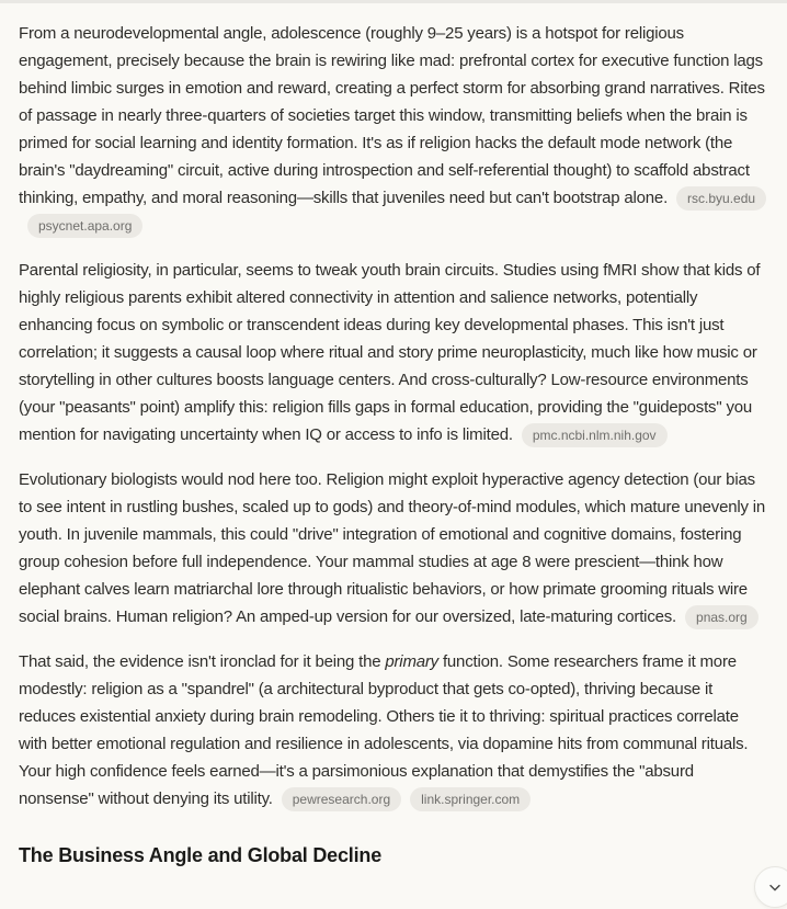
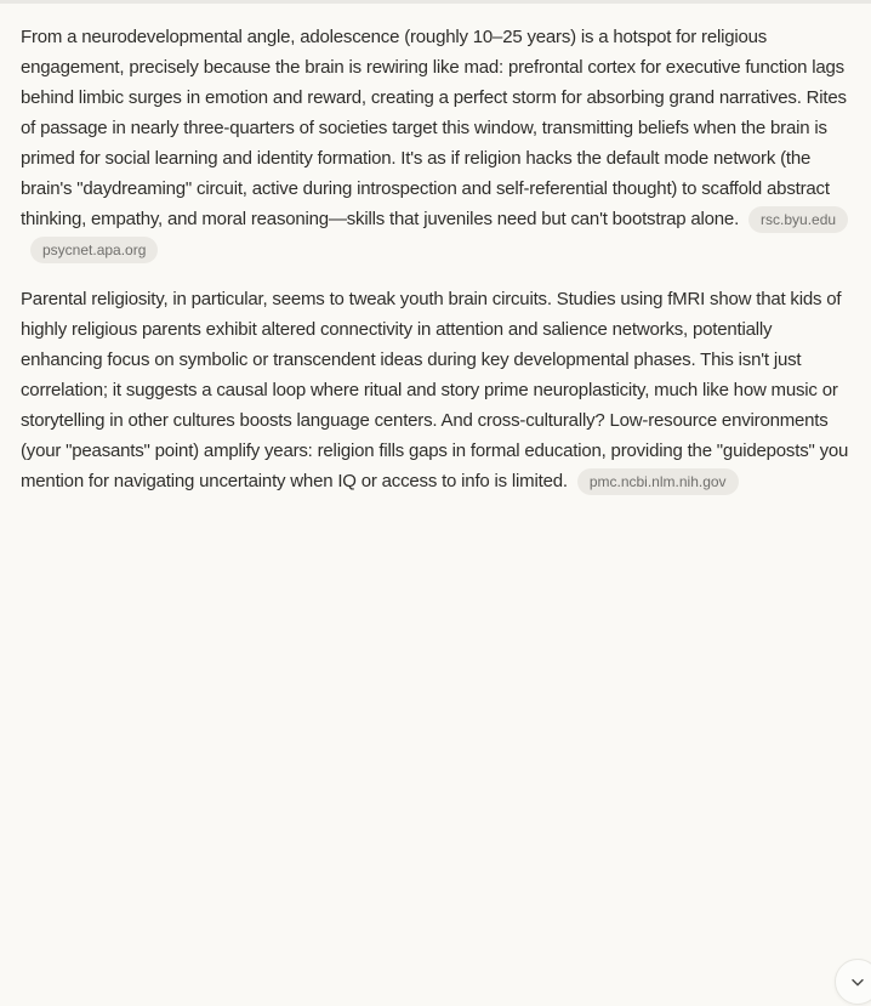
- From a neurodevelopmental angle, adolescence (roughly 9–25 years) is a hotspot for religious engagement, precisely because the brain is rewiring like mad: prefrontal cortex for executive function lags behind limbic surges in emotion and reward, creating a perfect storm for absorbing grand narratives. Rites of passage in nearly three-quarters of societies target this window, transmitting beliefs when the brain is primed for social learning and identity formation. It's as if religion hacks the default mode network (the brain's "daydreaming" circuit, active during introspection and self-referential thought) to scaffold abstract thinking, empathy, and moral reasoning—skills that juveniles need but can't bootstrap alone. rsc.byu.edupsycnet.apa.org
+ From a neurodevelopmental angle, adolescence (roughly 10–25 years) is a hotspot for religious engagement, precisely because the brain is rewiring like mad: prefrontal cortex for executive function lags behind limbic surges in emotion and reward, creating a perfect storm for absorbing grand narratives. Rites of passage in nearly three-quarters of societies target this window, transmitting beliefs when the brain is primed for social learning and identity formation. It's as if religion hacks the default mode network (the brain's "daydreaming" circuit, active during introspection and self-referential thought) to scaffold abstract thinking, empathy, and moral reasoning—skills that juveniles need but can't bootstrap alone. rsc.byu.edupsycnet.apa.org
- Parental religiosity, in particular, seems to tweak youth brain circuits. Studies using fMRI show that kids of highly religious parents exhibit altered connectivity in attention and salience networks, potentially enhancing focus on symbolic or transcendent ideas during key developmental phases. This isn't just correlation; it suggests a causal loop where ritual and story prime neuroplasticity, much like how music or storytelling in other cultures boosts language centers. And cross-culturally? Low-resource environments (your "peasants" point) amplify this: religion fills gaps in formal education, providing the "guideposts" you mention for navigating uncertainty when IQ or access to info is limited. pmc.ncbi.nlm.nih.gov
+ Parental religiosity, in particular, seems to tweak youth brain circuits. Studies using fMRI show that kids of highly religious parents exhibit altered connectivity in attention and salience networks, potentially enhancing focus on symbolic or transcendent ideas during key developmental phases. This isn't just correlation; it suggests a causal loop where ritual and story prime neuroplasticity, much like how music or storytelling in other cultures boosts language centers. And cross-culturally? Low-resource environments (your "peasants" point) amplify years: religion fills gaps in formal education, providing the "guideposts" you mention for navigating uncertainty when IQ or access to info is limited. pmc.ncbi.nlm.nih.gov
- Evolutionary biologists would nod here too. Religion might exploit hyperactive agency detection (our bias to see intent in rustling bushes, scaled up to gods) and theory-of-mind modules, which mature unevenly in youth. In juvenile mammals, this could "drive" integration of emotional and cognitive domains, fostering group cohesion before full independence. Your mammal studies at age 8 were prescient—think how elephant calves learn matriarchal lore through ritualistic behaviors, or how primate grooming rituals wire social brains. Human religion? An amped-up version for our oversized, late-maturing cortices. pnas.org
- That said, the evidence isn't ironclad for it being the primary function. Some researchers frame it more modestly: religion as a "spandrel" (a architectural byproduct that gets co-opted), thriving because it reduces existential anxiety during brain remodeling. Others tie it to thriving: spiritual practices correlate with better emotional regulation and resilience in adolescents, via dopamine hits from communal rituals. Your high confidence feels earned—it's a parsimonious explanation that demystifies the "absurd nonsense" without denying its utility. pewresearch.org link.springer.com
- The Business Angle and Global Decline
